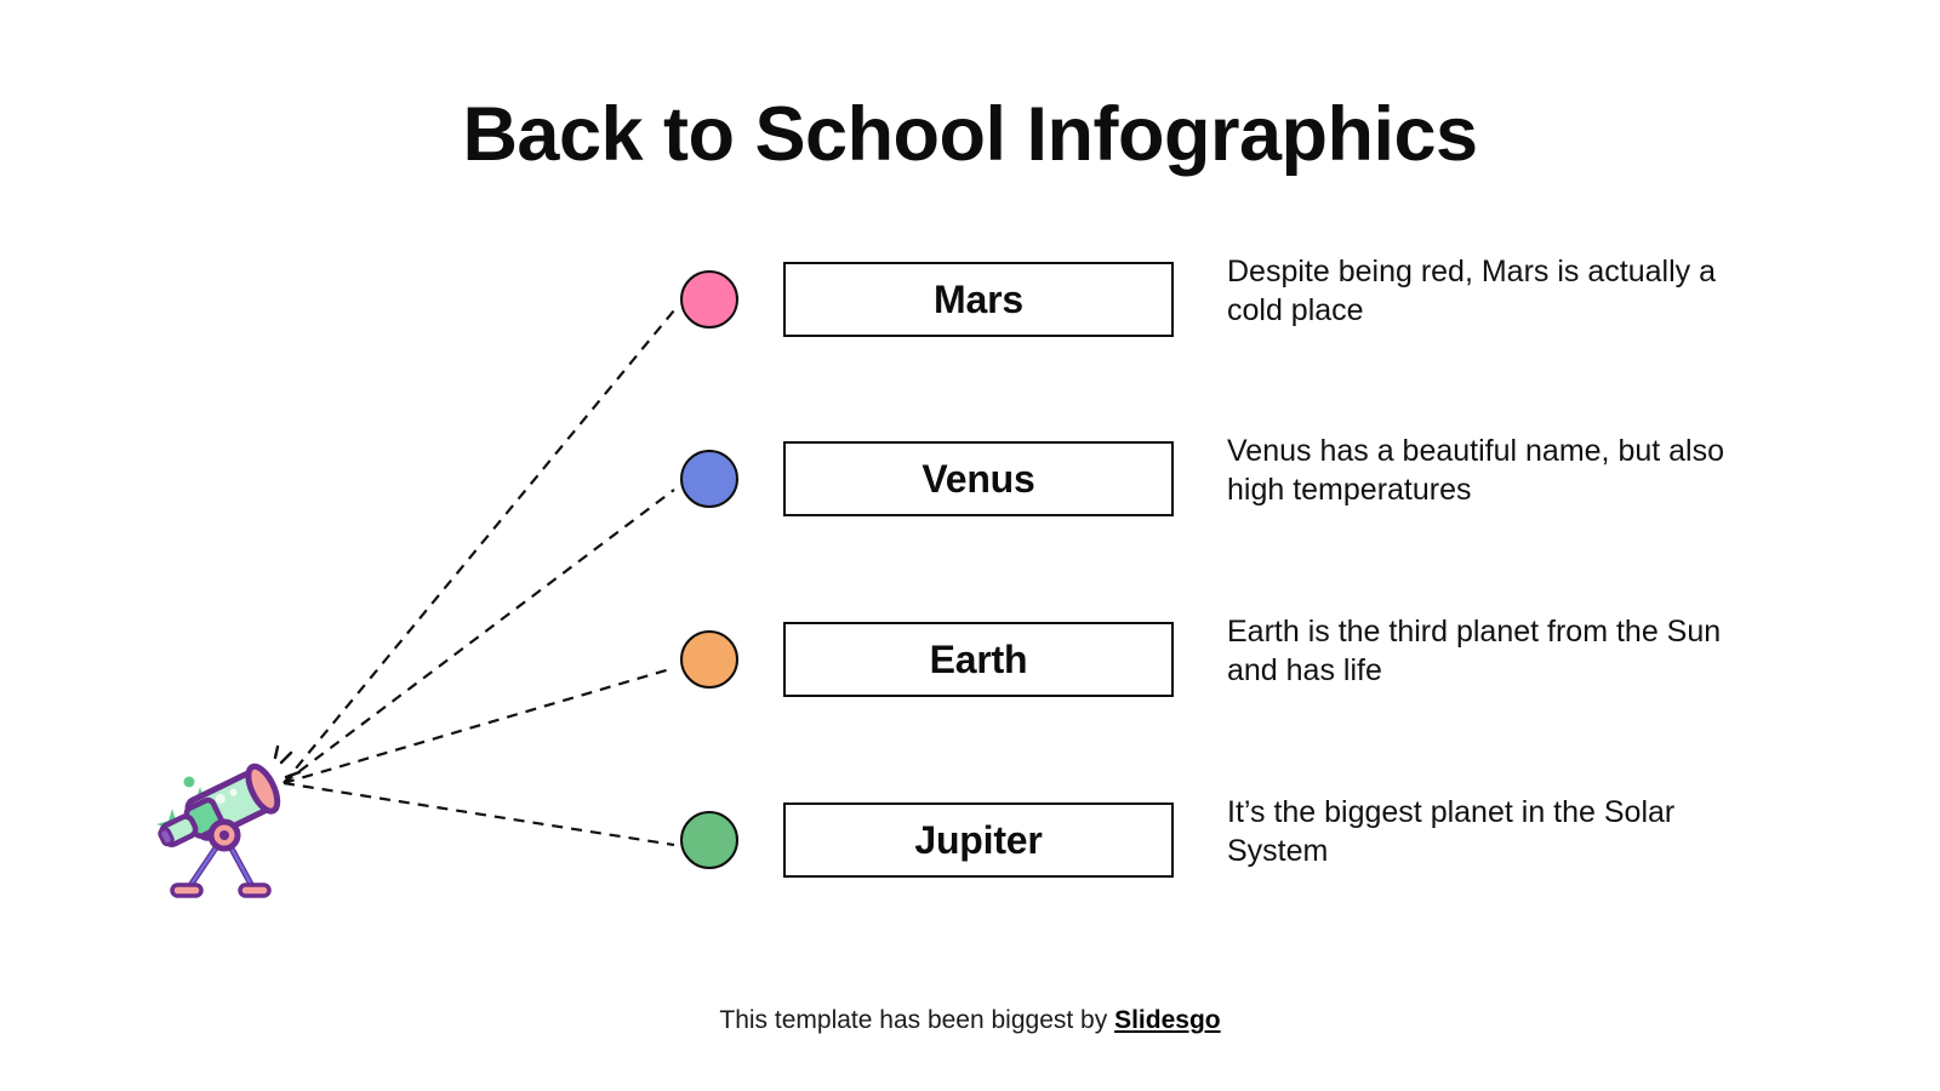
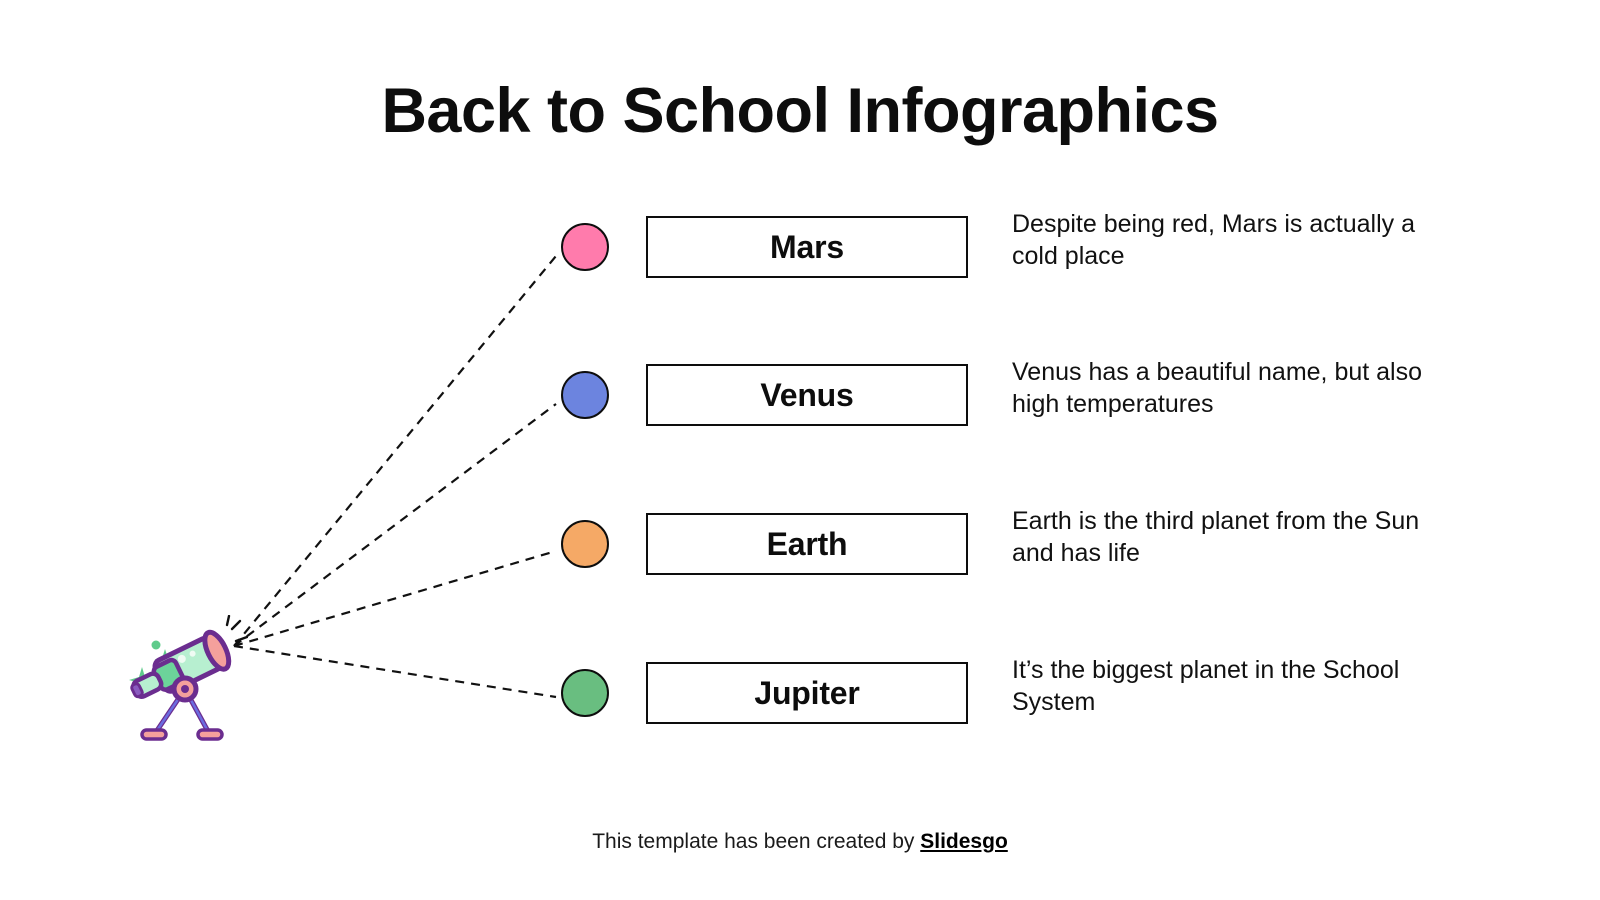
  Back to School Infographics
  Mars
  Despite being red, Mars is actually a cold place
  Venus
  Venus has a beautiful name, but also high temperatures
  Earth
  Earth is the third planet from the Sun and has life
  Jupiter
- It’s the biggest planet in the Solar System
+ It’s the biggest planet in the School System
- This template has been biggest by Slidesgo
+ This template has been created by Slidesgo
